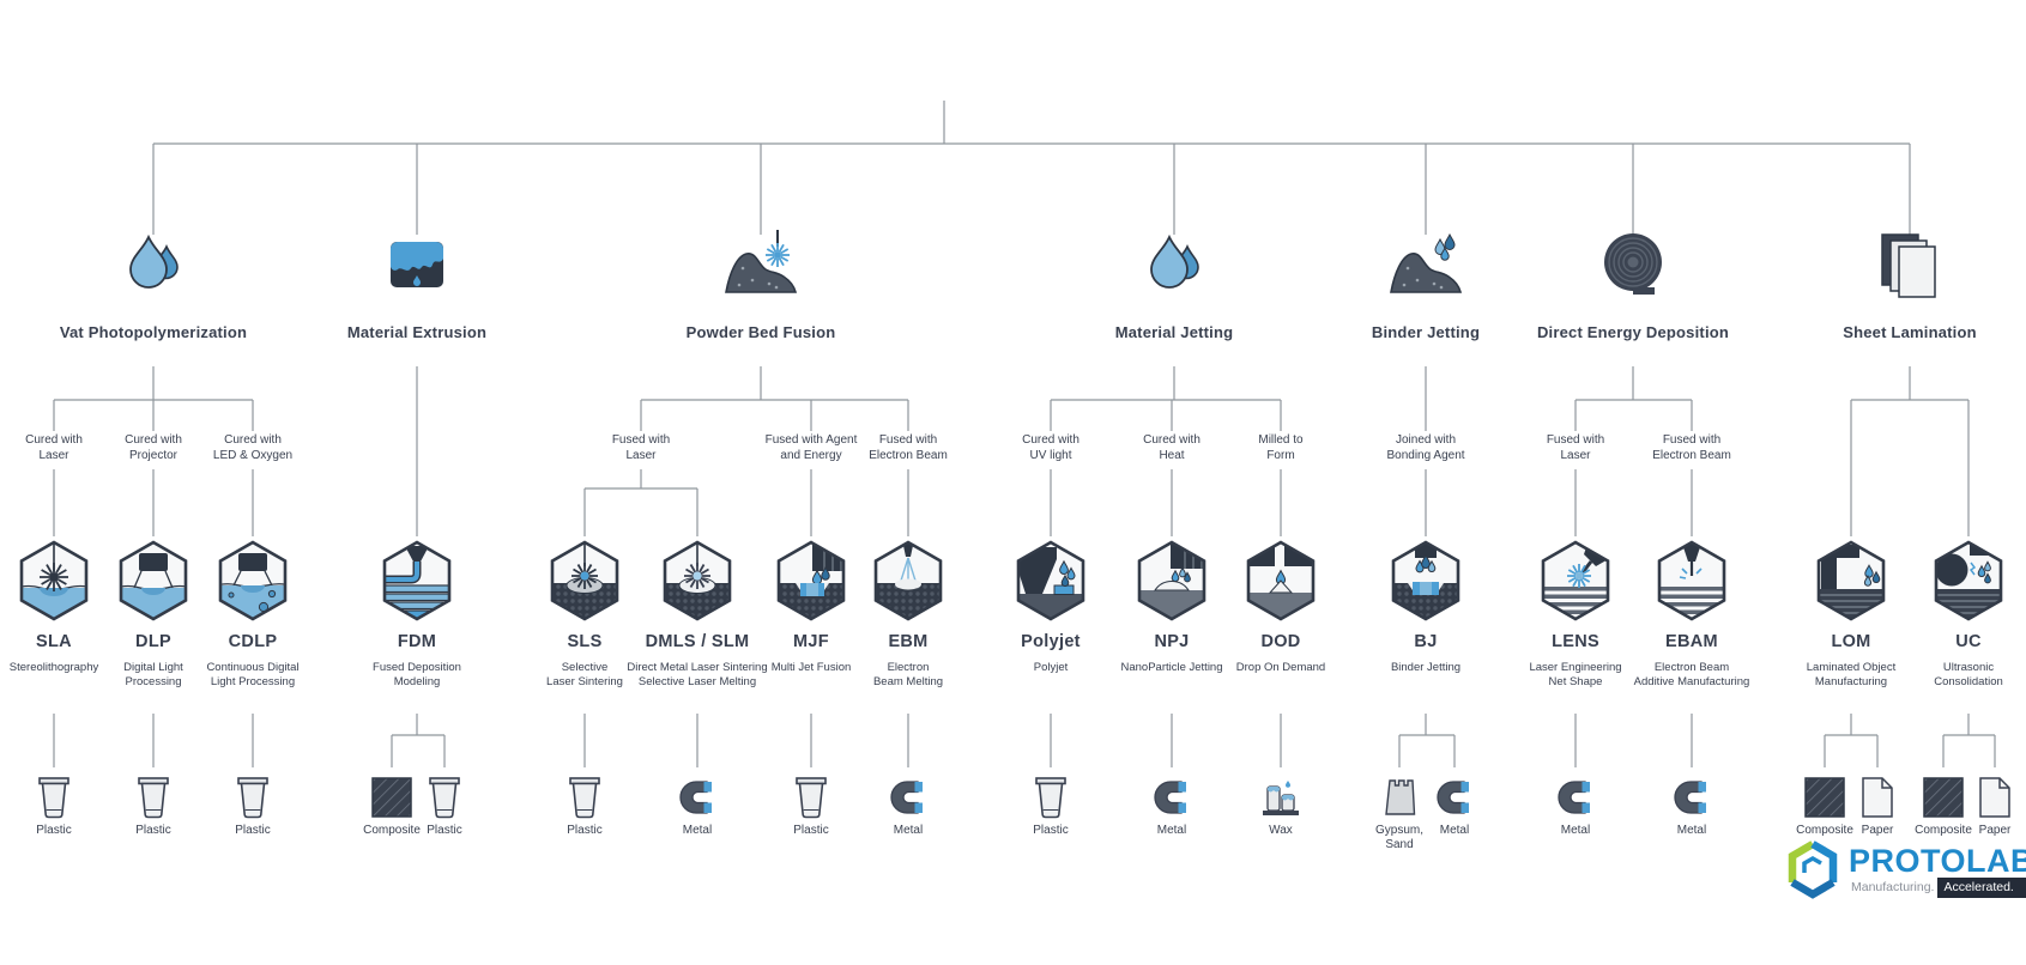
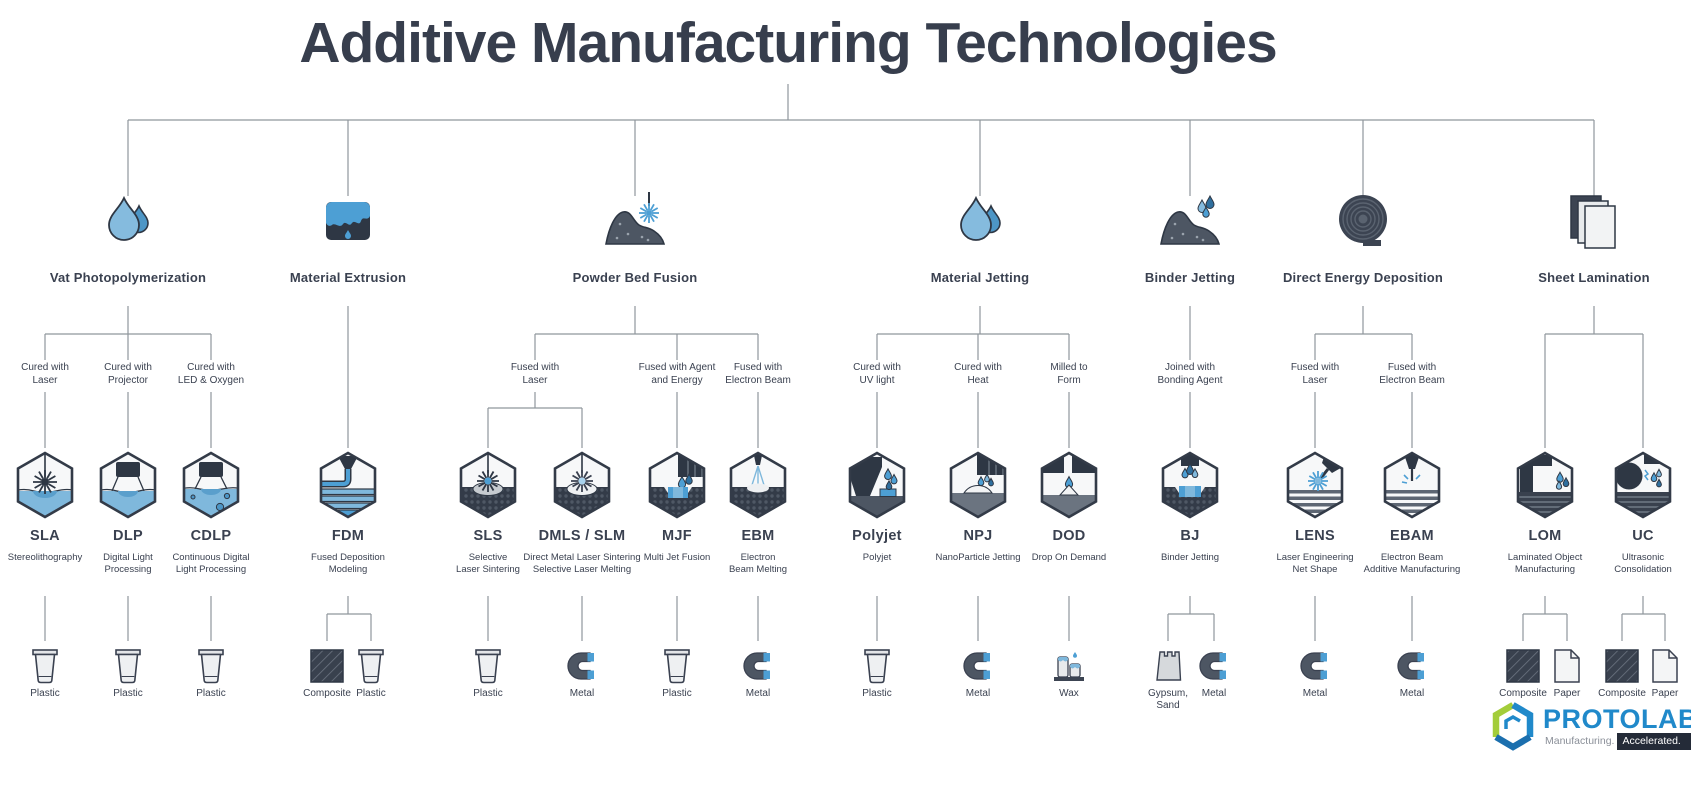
+ Additive Manufacturing Technologies
  Vat Photopolymerization
  Cured with
  Laser
  SLA
  Stereolithography
  Plastic
  Cured with
  Projector
  DLP
  Digital Light
  Processing
  Plastic
  Cured with
  LED & Oxygen
  CDLP
  Continuous Digital
  Light Processing
  Plastic
  Material Extrusion
  FDM
  Fused Deposition
  Modeling
  Composite
  Plastic
  Powder Bed Fusion
  Fused with
  Laser
  SLS
  Selective
  Laser Sintering
  Plastic
  DMLS / SLM
  Direct Metal Laser Sintering
  Selective Laser Melting
  Metal
  Fused with Agent
  and Energy
  MJF
  Multi Jet Fusion
  Plastic
  Fused with
  Electron Beam
  EBM
  Electron
  Beam Melting
  Metal
  Material Jetting
  Cured with
  UV light
  Polyjet
  Polyjet
  Plastic
  Cured with
  Heat
  NPJ
  NanoParticle Jetting
  Metal
  Milled to
  Form
  DOD
  Drop On Demand
  Wax
  Binder Jetting
  Joined with
  Bonding Agent
  BJ
  Binder Jetting
  Gypsum,
  Sand
  Metal
  Direct Energy Deposition
  Fused with
  Laser
  LENS
  Laser Engineering
  Net Shape
  Metal
  Fused with
  Electron Beam
  EBAM
  Electron Beam
  Additive Manufacturing
  Metal
  Sheet Lamination
  LOM
  Laminated Object
  Manufacturing
  Composite
  Paper
  UC
  Ultrasonic
  Consolidation
  Composite
  Paper
  PROTOLAB
  Manufacturing. Accelerated.
